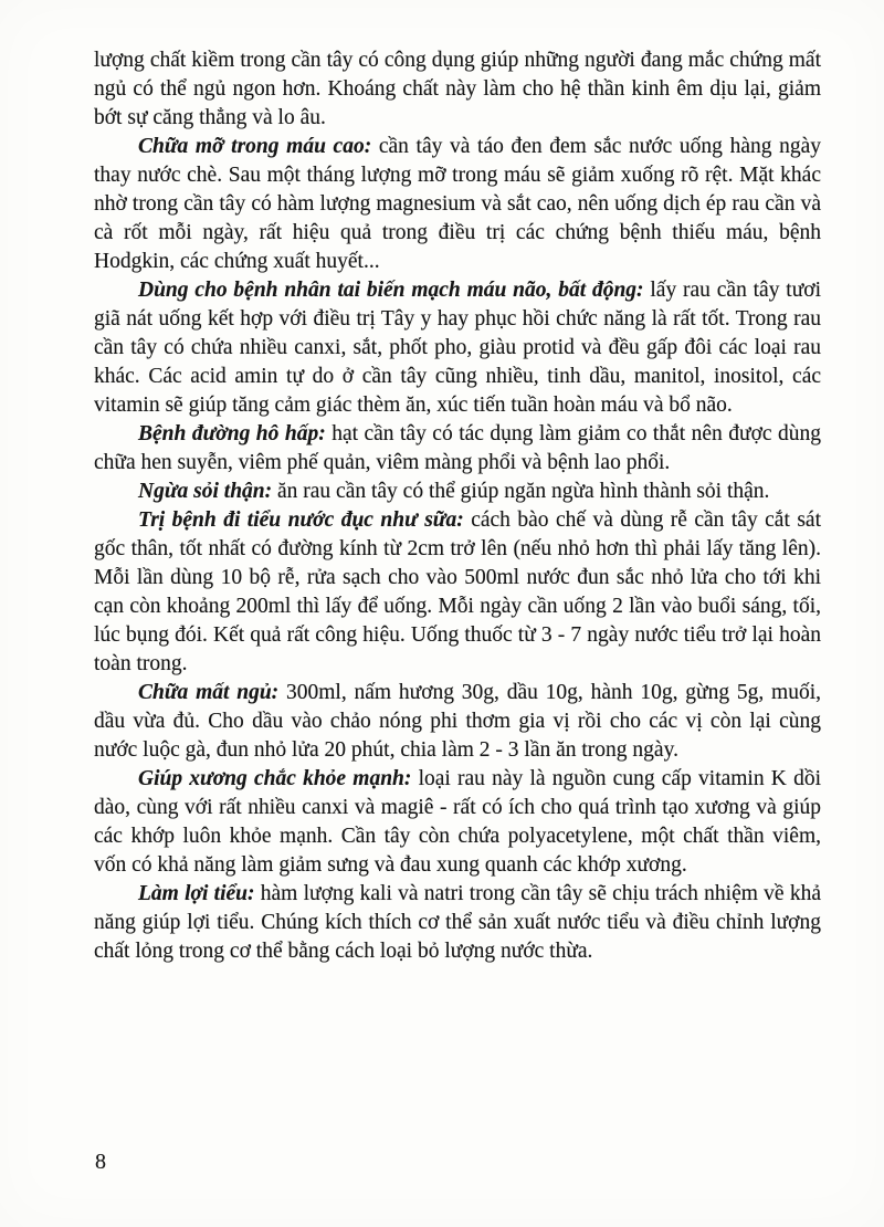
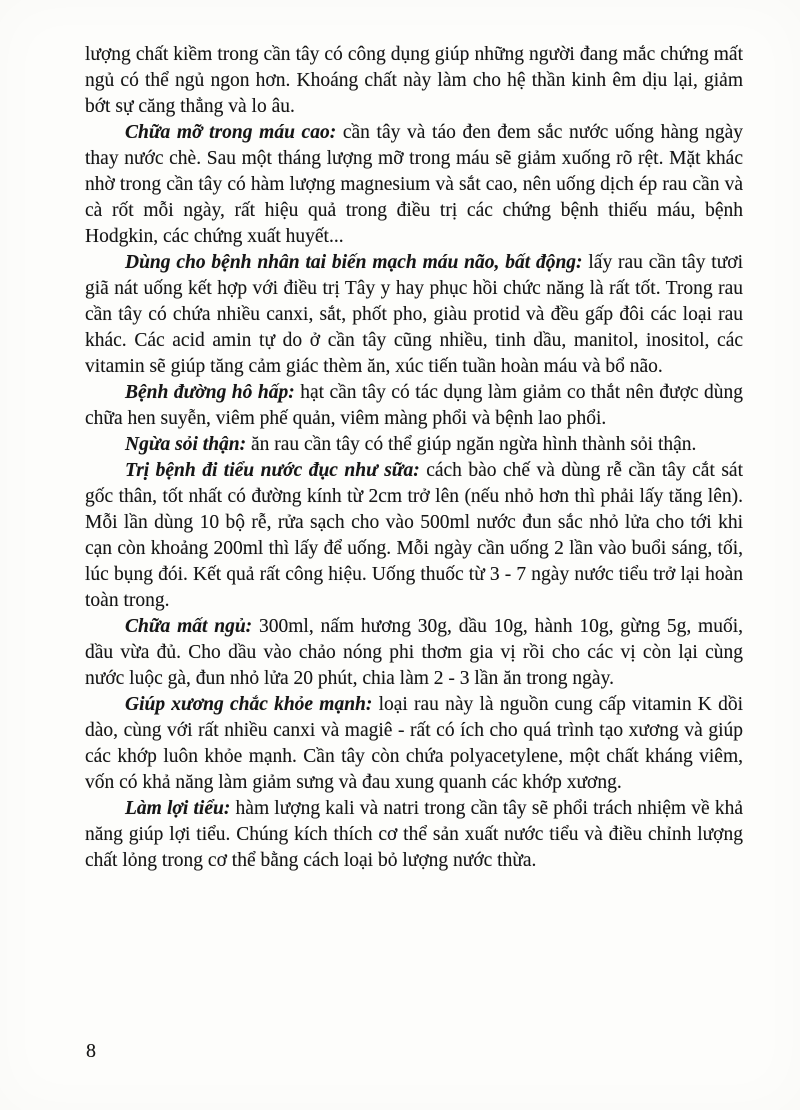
  lượng chất kiềm trong cần tây có công dụng giúp những người đang mắc chứng mất ngủ có thể ngủ ngon hơn. Khoáng chất này làm cho hệ thần kinh êm dịu lại, giảm bớt sự căng thẳng và lo âu.
  Chữa mỡ trong máu cao: cần tây và táo đen đem sắc nước uống hàng ngày thay nước chè. Sau một tháng lượng mỡ trong máu sẽ giảm xuống rõ rệt. Mặt khác nhờ trong cần tây có hàm lượng magnesium và sắt cao, nên uống dịch ép rau cần và cà rốt mỗi ngày, rất hiệu quả trong điều trị các chứng bệnh thiếu máu, bệnh Hodgkin, các chứng xuất huyết...
  Dùng cho bệnh nhân tai biến mạch máu não, bất động: lấy rau cần tây tươi giã nát uống kết hợp với điều trị Tây y hay phục hồi chức năng là rất tốt. Trong rau cần tây có chứa nhiều canxi, sắt, phốt pho, giàu protid và đều gấp đôi các loại rau khác. Các acid amin tự do ở cần tây cũng nhiều, tinh dầu, manitol, inositol, các vitamin sẽ giúp tăng cảm giác thèm ăn, xúc tiến tuần hoàn máu và bổ não.
  Bệnh đường hô hấp: hạt cần tây có tác dụng làm giảm co thắt nên được dùng chữa hen suyễn, viêm phế quản, viêm màng phổi và bệnh lao phổi.
  Ngừa sỏi thận: ăn rau cần tây có thể giúp ngăn ngừa hình thành sỏi thận.
  Trị bệnh đi tiểu nước đục như sữa: cách bào chế và dùng rễ cần tây cắt sát gốc thân, tốt nhất có đường kính từ 2cm trở lên (nếu nhỏ hơn thì phải lấy tăng lên). Mỗi lần dùng 10 bộ rễ, rửa sạch cho vào 500ml nước đun sắc nhỏ lửa cho tới khi cạn còn khoảng 200ml thì lấy để uống. Mỗi ngày cần uống 2 lần vào buổi sáng, tối, lúc bụng đói. Kết quả rất công hiệu. Uống thuốc từ 3 - 7 ngày nước tiểu trở lại hoàn toàn trong.
  Chữa mất ngủ: 300ml, nấm hương 30g, dầu 10g, hành 10g, gừng 5g, muối, dầu vừa đủ. Cho dầu vào chảo nóng phi thơm gia vị rồi cho các vị còn lại cùng nước luộc gà, đun nhỏ lửa 20 phút, chia làm 2 - 3 lần ăn trong ngày.
- Giúp xương chắc khỏe mạnh: loại rau này là nguồn cung cấp vitamin K dồi dào, cùng với rất nhiều canxi và magiê - rất có ích cho quá trình tạo xương và giúp các khớp luôn khỏe mạnh. Cần tây còn chứa polyacetylene, một chất thần viêm, vốn có khả năng làm giảm sưng và đau xung quanh các khớp xương.
+ Giúp xương chắc khỏe mạnh: loại rau này là nguồn cung cấp vitamin K dồi dào, cùng với rất nhiều canxi và magiê - rất có ích cho quá trình tạo xương và giúp các khớp luôn khỏe mạnh. Cần tây còn chứa polyacetylene, một chất kháng viêm, vốn có khả năng làm giảm sưng và đau xung quanh các khớp xương.
- Làm lợi tiểu: hàm lượng kali và natri trong cần tây sẽ chịu trách nhiệm về khả năng giúp lợi tiểu. Chúng kích thích cơ thể sản xuất nước tiểu và điều chỉnh lượng chất lỏng trong cơ thể bằng cách loại bỏ lượng nước thừa.
+ Làm lợi tiểu: hàm lượng kali và natri trong cần tây sẽ phổi trách nhiệm về khả năng giúp lợi tiểu. Chúng kích thích cơ thể sản xuất nước tiểu và điều chỉnh lượng chất lỏng trong cơ thể bằng cách loại bỏ lượng nước thừa.
  8
